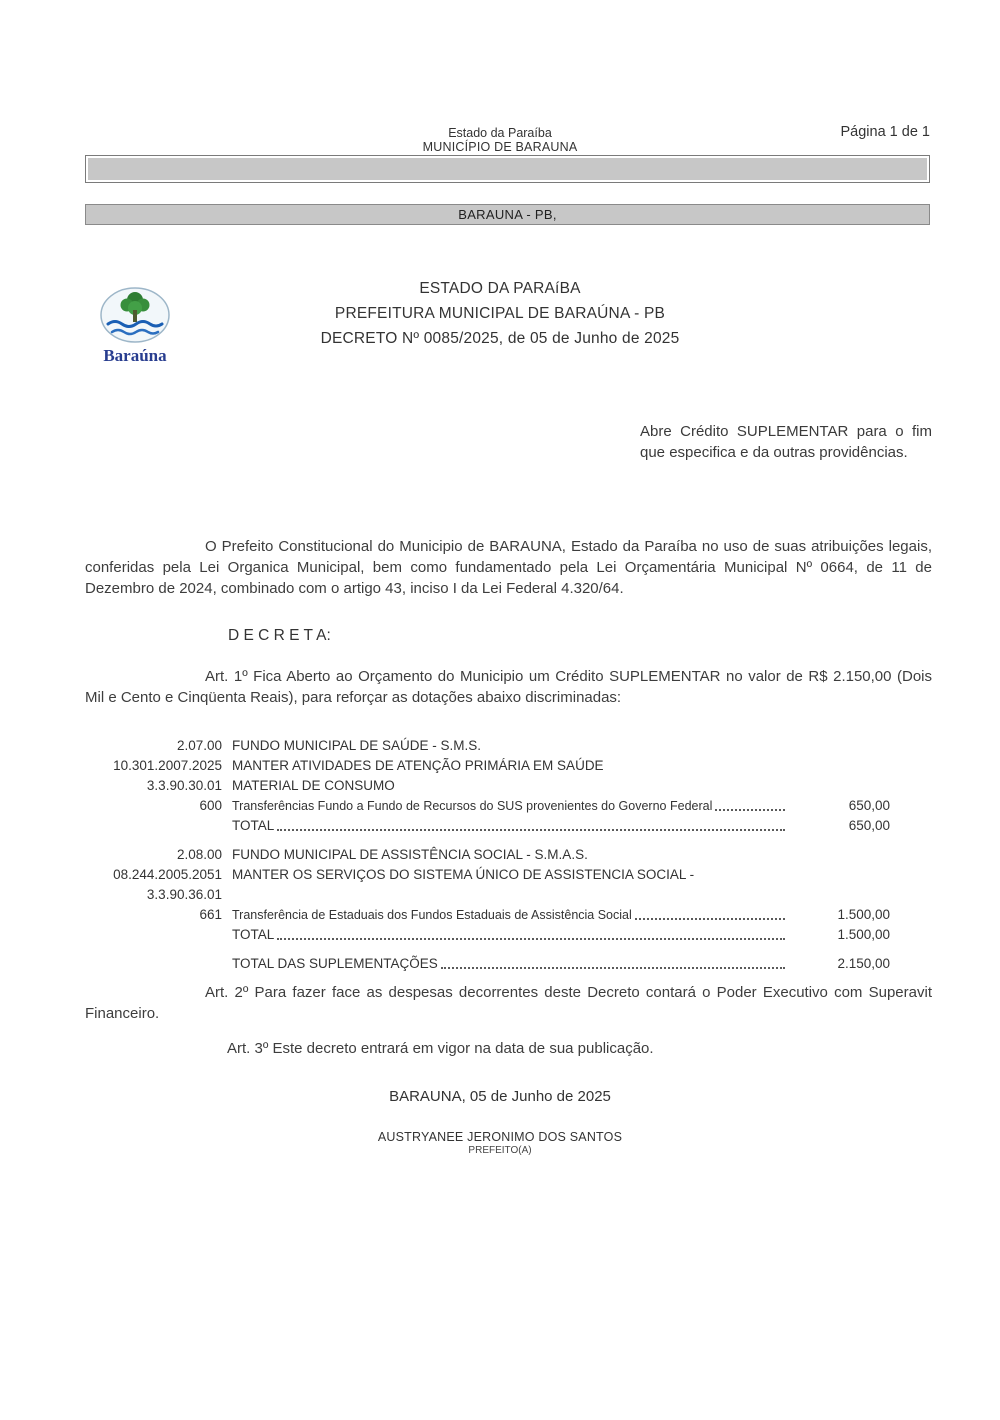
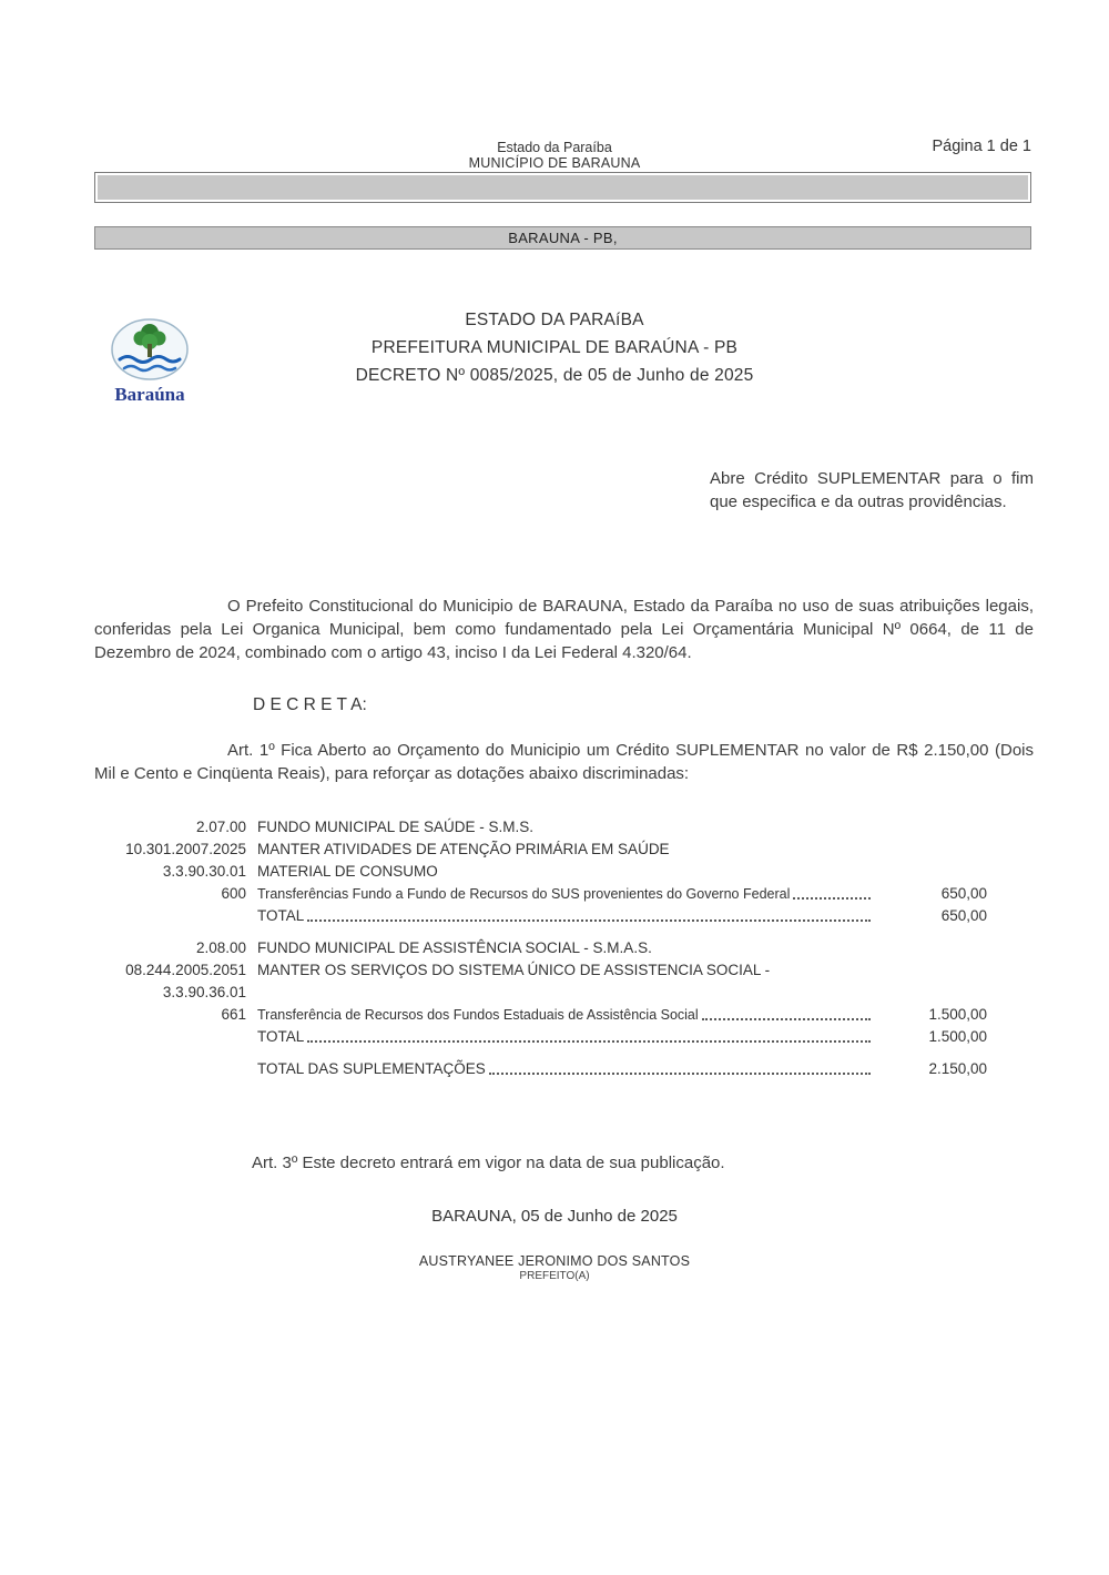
  Estado da Paraíba
  MUNICÍPIO DE BARAUNA
  Página 1 de 1
  BARAUNA - PB,
  Baraúna
  ESTADO DA PARAíBA
  PREFEITURA MUNICIPAL DE BARAÚNA - PB
  DECRETO Nº 0085/2025, de 05 de Junho de 2025
  Abre Crédito SUPLEMENTAR para o fim que especifica e da outras providências.
  O Prefeito Constitucional do Municipio de BARAUNA, Estado da Paraíba no uso de suas atribuições legais, conferidas pela Lei Organica Municipal, bem como fundamentado pela Lei Orçamentária Municipal Nº 0664, de 11 de Dezembro de 2024, combinado com o artigo 43, inciso I da Lei Federal 4.320/64.
  D E C R E T A:
  Art. 1º Fica Aberto ao Orçamento do Municipio um Crédito SUPLEMENTAR no valor de R$ 2.150,00 (Dois Mil e Cento e Cinqüenta Reais), para reforçar as dotações abaixo discriminadas:
  2.07.00
  FUNDO MUNICIPAL DE SAÚDE - S.M.S.
  10.301.2007.2025
  MANTER ATIVIDADES DE ATENÇÃO PRIMÁRIA EM SAÚDE
  3.3.90.30.01
  MATERIAL DE CONSUMO
  600
  Transferências Fundo a Fundo de Recursos do SUS provenientes do Governo Federal
  650,00
  TOTAL
  650,00
  2.08.00
  FUNDO MUNICIPAL DE ASSISTÊNCIA SOCIAL - S.M.A.S.
  08.244.2005.2051
  MANTER OS SERVIÇOS DO SISTEMA ÚNICO DE ASSISTENCIA SOCIAL -
  3.3.90.36.01
  661
- Transferência de Estaduais dos Fundos Estaduais de Assistência Social
+ Transferência de Recursos dos Fundos Estaduais de Assistência Social
  1.500,00
  TOTAL
  1.500,00
  TOTAL DAS SUPLEMENTAÇÕES
  2.150,00
- Art. 2º Para fazer face as despesas decorrentes deste Decreto contará o Poder Executivo com Superavit Financeiro.
  Art. 3º Este decreto entrará em vigor na data de sua publicação.
  BARAUNA, 05 de Junho de 2025
  AUSTRYANEE JERONIMO DOS SANTOS
  PREFEITO(A)
